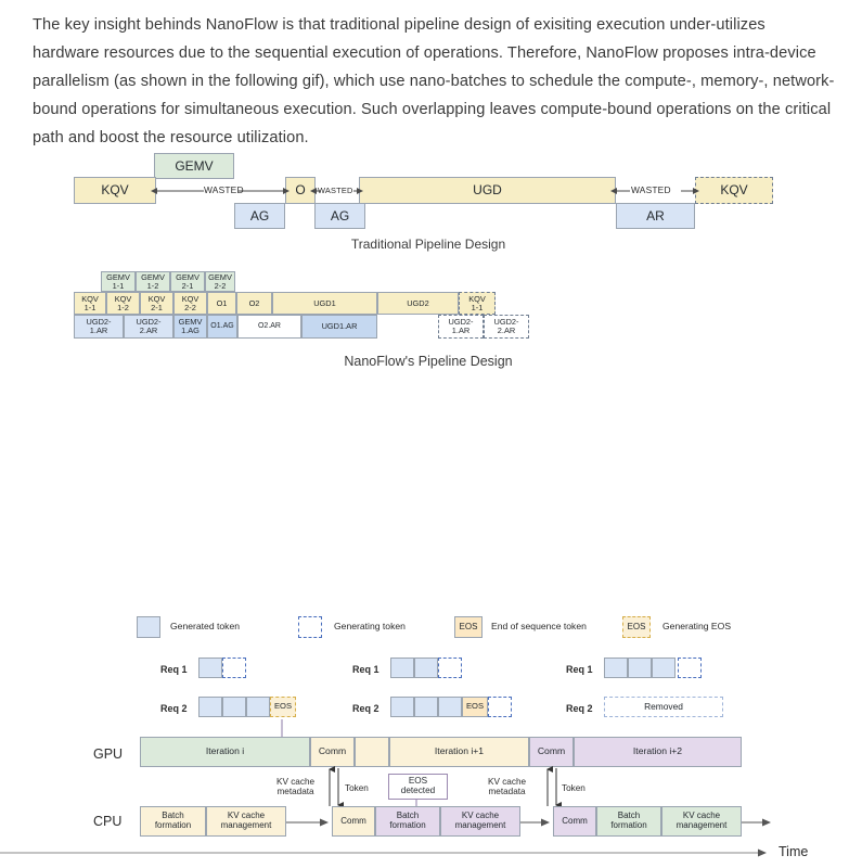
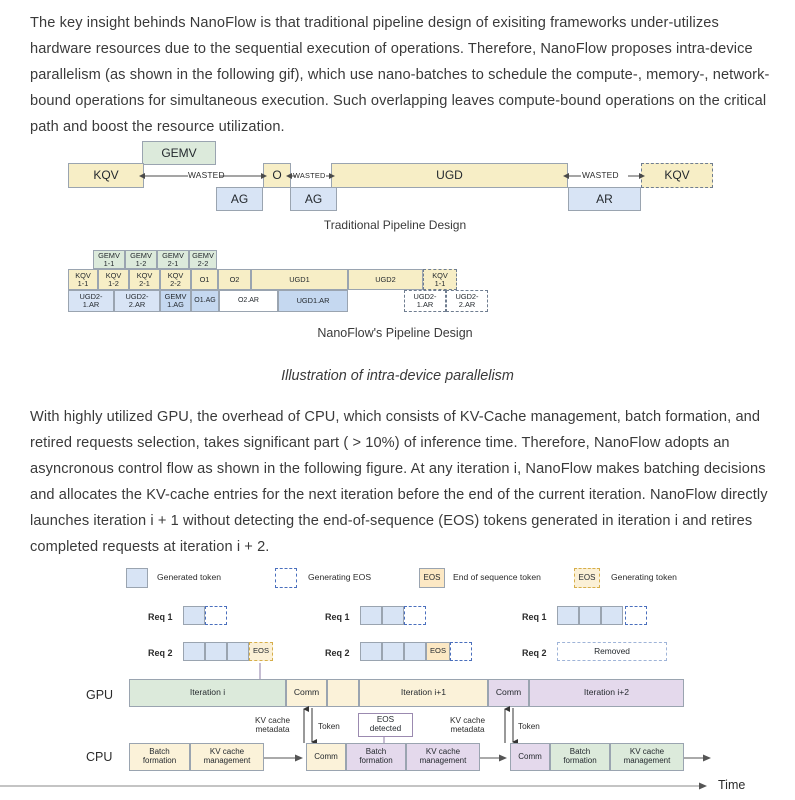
- The key insight behinds NanoFlow is that traditional pipeline design of exisiting execution under-utilizes hardware resources due to the sequential execution of operations. Therefore, NanoFlow proposes intra-device parallelism (as shown in the following gif), which use nano-batches to schedule the compute-, memory-, network-bound operations for simultaneous execution. Such overlapping leaves compute-bound operations on the critical path and boost the resource utilization.
+ The key insight behinds NanoFlow is that traditional pipeline design of exisiting frameworks under-utilizes hardware resources due to the sequential execution of operations. Therefore, NanoFlow proposes intra-device parallelism (as shown in the following gif), which use nano-batches to schedule the compute-, memory-, network-bound operations for simultaneous execution. Such overlapping leaves compute-bound operations on the critical path and boost the resource utilization.
  GEMV
  KQV
  O
  UGD
  KQV
  AG
  AG
  AR
  WASTED
  WASTED
  WASTED
  Traditional Pipeline Design
  GEMV
  1-1
  GEMV
  1-2
  GEMV
  2-1
  GEMV
  2-2
  KQV
  1-1
  KQV
  1-2
  KQV
  2-1
  KQV
  2-2
  O1
  O2
  UGD1
  UGD2
  KQV
  1-1
  UGD2-
  1.AR
  UGD2-
  2.AR
  GEMV
  1.AG
  UGD1.AR
  UGD2-
  1.AR
  UGD2-
  2.AR
  NanoFlow's Pipeline Design
+ Illustration of intra-device parallelism
+ With highly utilized GPU, the overhead of CPU, which consists of KV-Cache management, batch formation, and retired requests selection, takes significant part ( > 10%) of inference time. Therefore, NanoFlow adopts an asyncronous control flow as shown in the following figure. At any iteration i, NanoFlow makes batching decisions and allocates the KV-cache entries for the next iteration before the end of the current iteration. NanoFlow directly launches iteration i + 1 without detecting the end-of-sequence (EOS) tokens generated in iteration i and retires completed requests at iteration i + 2.
  Generated token
- Generating token
+ Generating EOS
  EOS
  End of sequence token
  EOS
- Generating EOS
+ Generating token
  Req 1
  Req 2
  EOS
  Req 1
  Req 2
  EOS
  Req 1
  Req 2
  Removed
  GPU
  Iteration i
  Comm
  Iteration i+1
  Comm
  Iteration i+2
  KV cache
  metadata
  Token
  EOS
  detected
  KV cache
  metadata
  Token
  CPU
  Batch
  formation
  KV cache
  management
  Comm
  Batch
  formation
  KV cache
  management
  Comm
  Batch
  formation
  KV cache
  management
  Time
